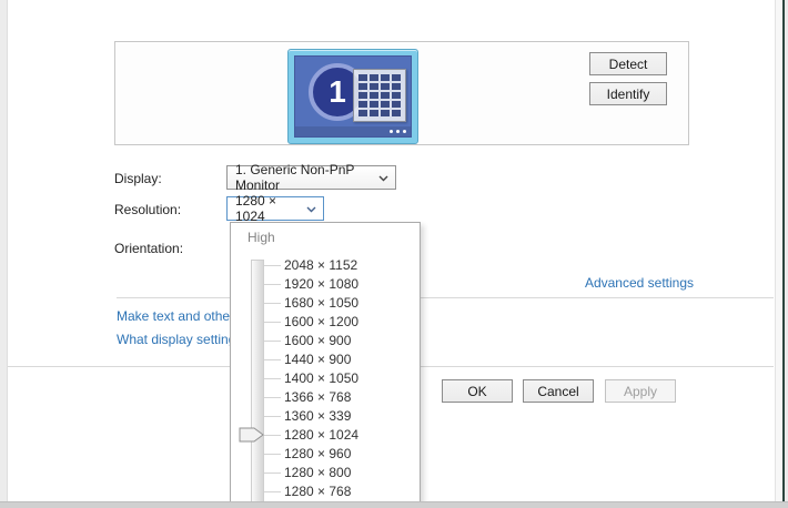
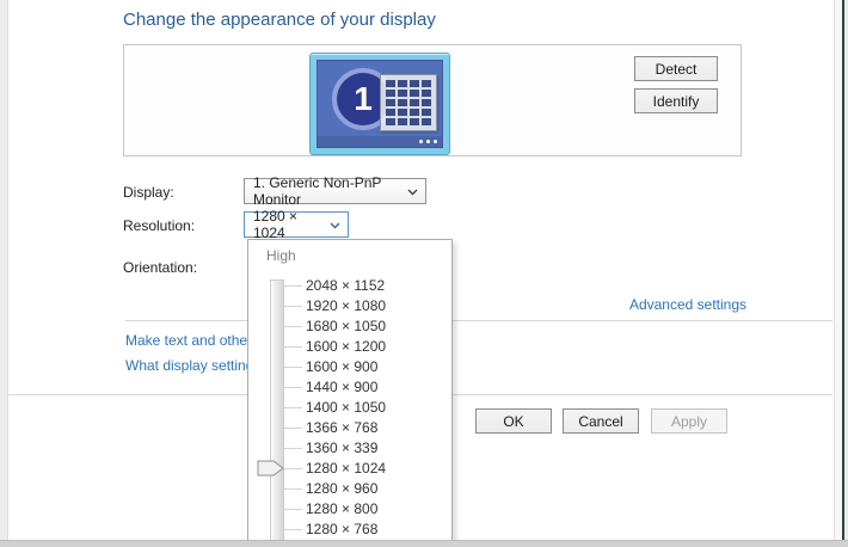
+ Change the appearance of your display
  1
  Detect
  Identify
  Display:
  1. Generic Non-PnP Monitor
  Resolution:
  1280 × 1024
  Orientation:
  Advanced settings
  OK
  Cancel
  Apply
  High
  2048 × 1152
  1920 × 1080
  1680 × 1050
  1600 × 1200
  1600 × 900
  1440 × 900
  1400 × 1050
  1366 × 768
  1360 × 339
  1280 × 1024
  1280 × 960
  1280 × 800
  1280 × 768
